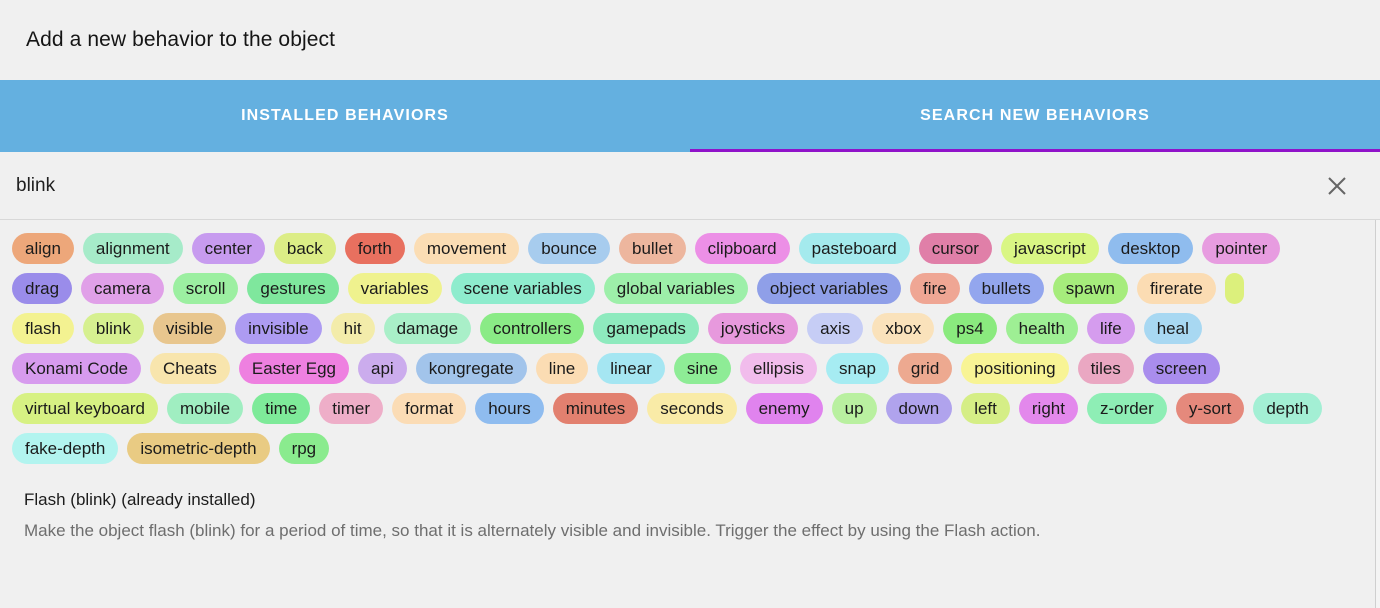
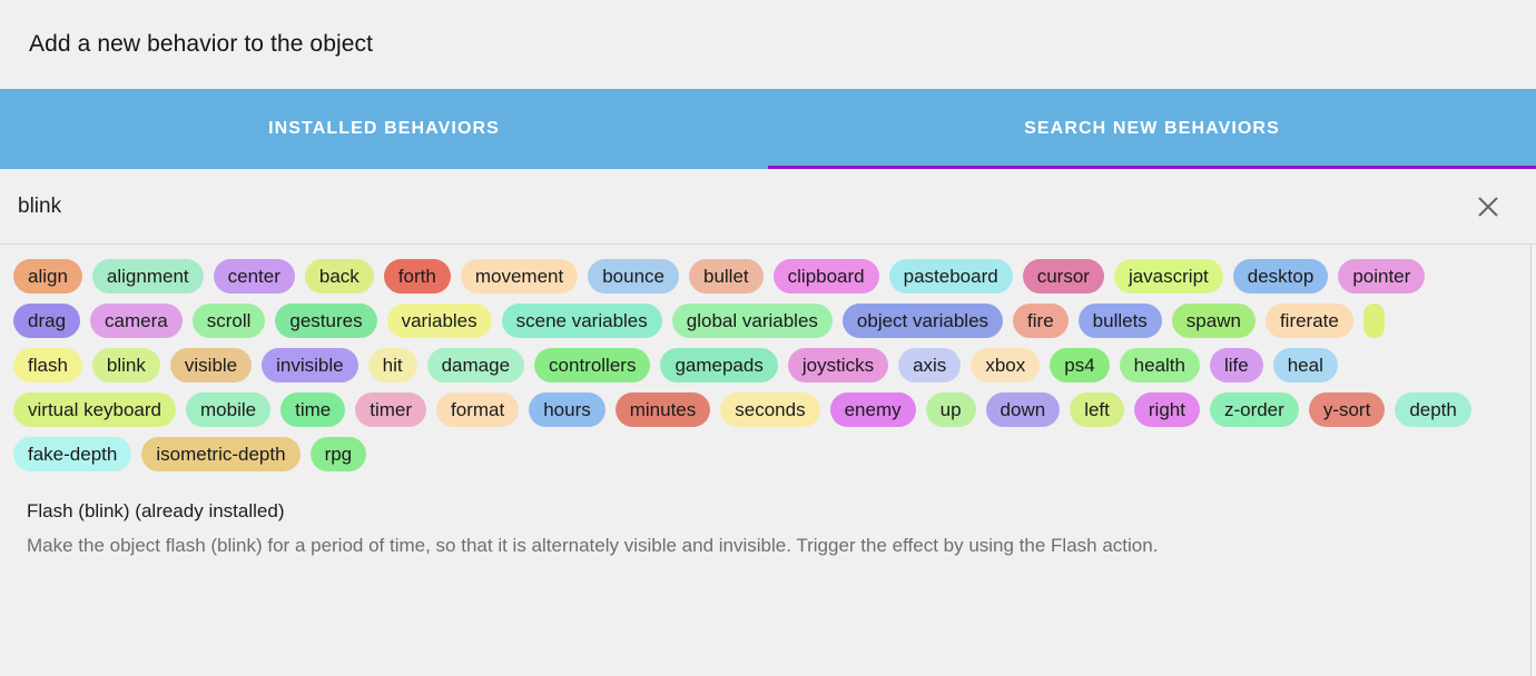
  Add a new behavior to the object
  INSTALLED BEHAVIORS
  SEARCH NEW BEHAVIORS
  blink
  align
  alignment
  center
  back
  forth
  movement
  bounce
  bullet
  clipboard
  pasteboard
  cursor
  javascript
  desktop
  pointer
  drag
  camera
  scroll
  gestures
  variables
  scene variables
  global variables
  object variables
  fire
  bullets
  spawn
  firerate
  flash
  blink
  visible
  invisible
  hit
  damage
  controllers
  gamepads
  joysticks
  axis
  xbox
  ps4
  health
  life
  heal
- Konami Code
- Cheats
- Easter Egg
- api
- kongregate
- line
- linear
- sine
- ellipsis
- snap
- grid
- positioning
- tiles
- screen
  virtual keyboard
  mobile
  time
  timer
  format
  hours
  minutes
  seconds
  enemy
  up
  down
  left
  right
  z-order
  y-sort
  depth
  fake-depth
  isometric-depth
  rpg
  Flash (blink) (already installed)
  Make the object flash (blink) for a period of time, so that it is alternately visible and invisible. Trigger the effect by using the Flash action.
